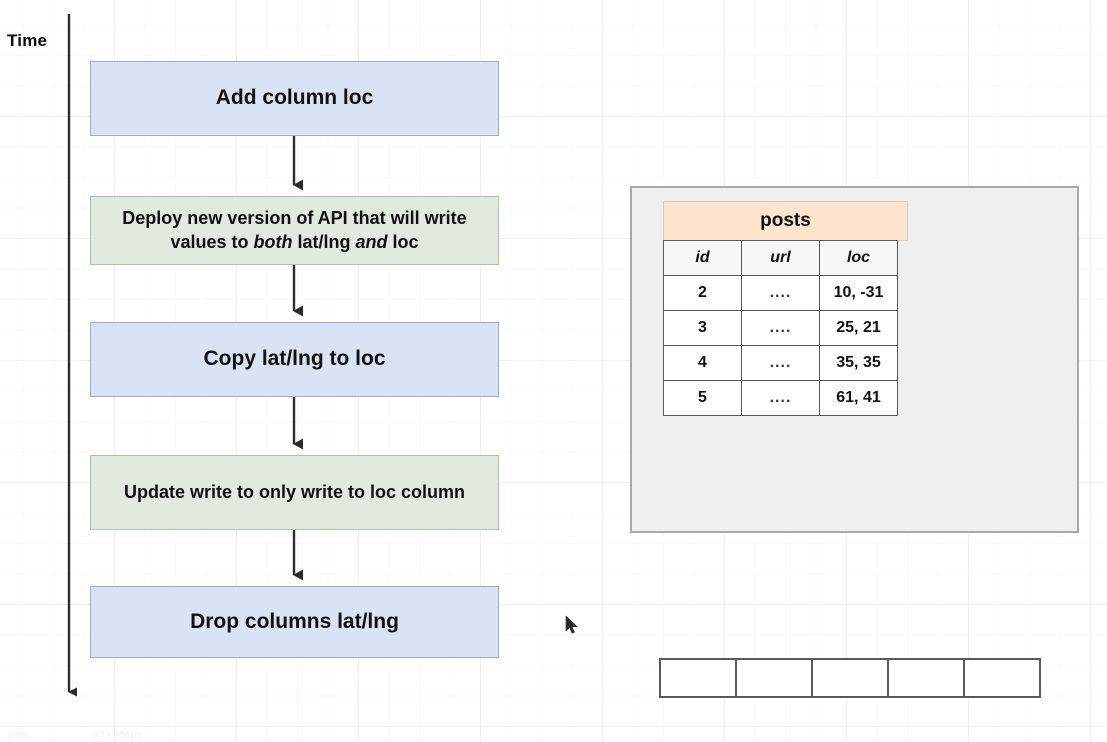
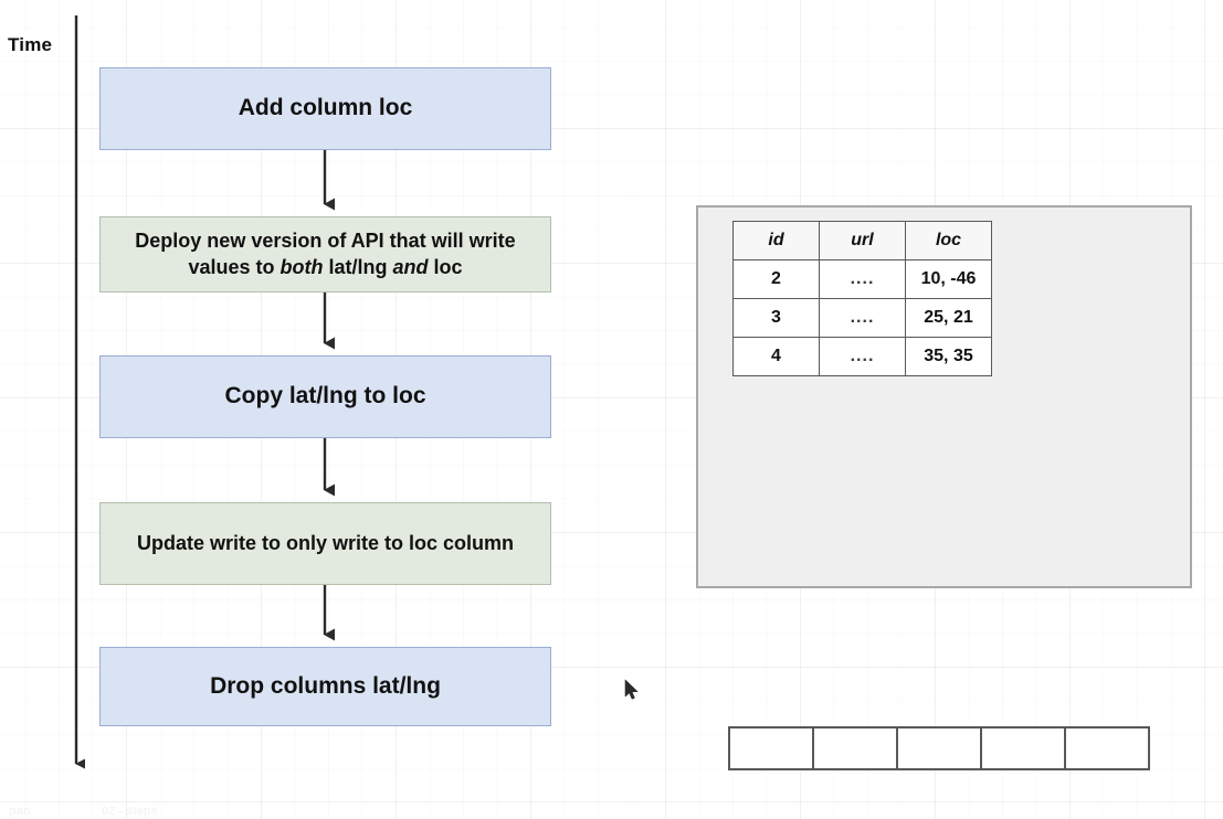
  Time
  Add column loc
  Deploy new version of API that will write values to both lat/lng and loc
  Copy lat/lng to loc
  Update write to only write to loc column
  Drop columns lat/lng
- posts
  id	url	loc
- 2	....	10, -31
+ 2	....	10, -46
  3	....	25, 21
  4	....	35, 35
- 5	....	61, 41
